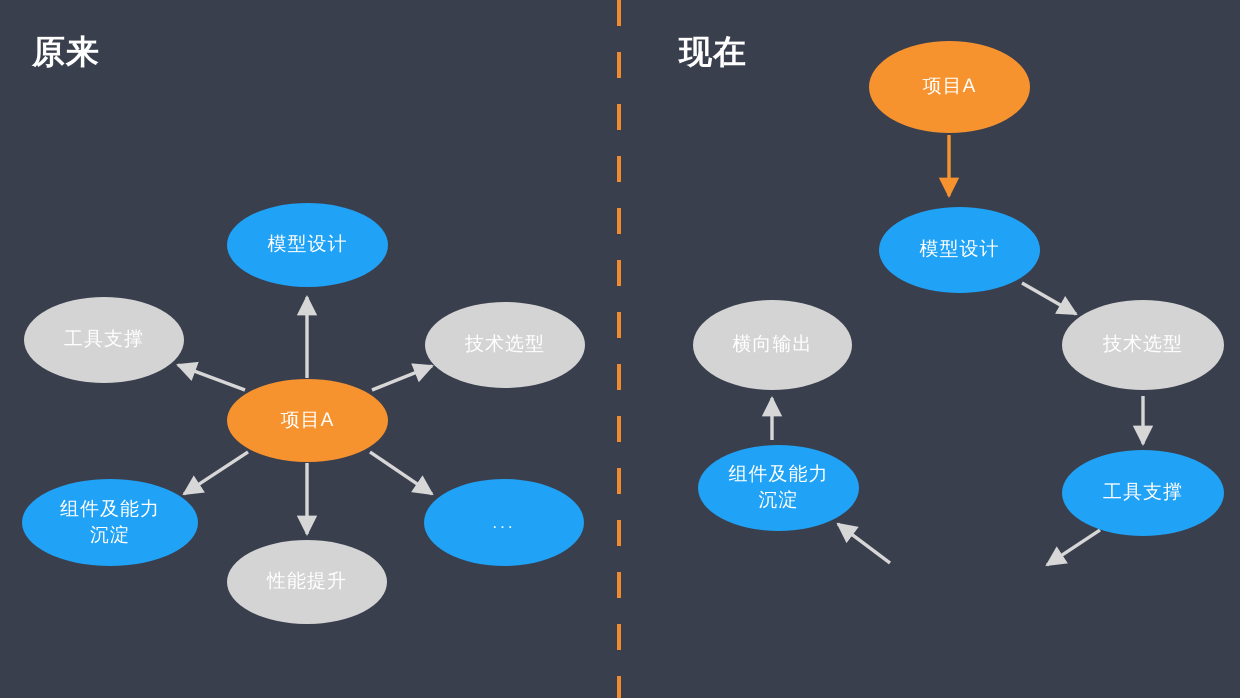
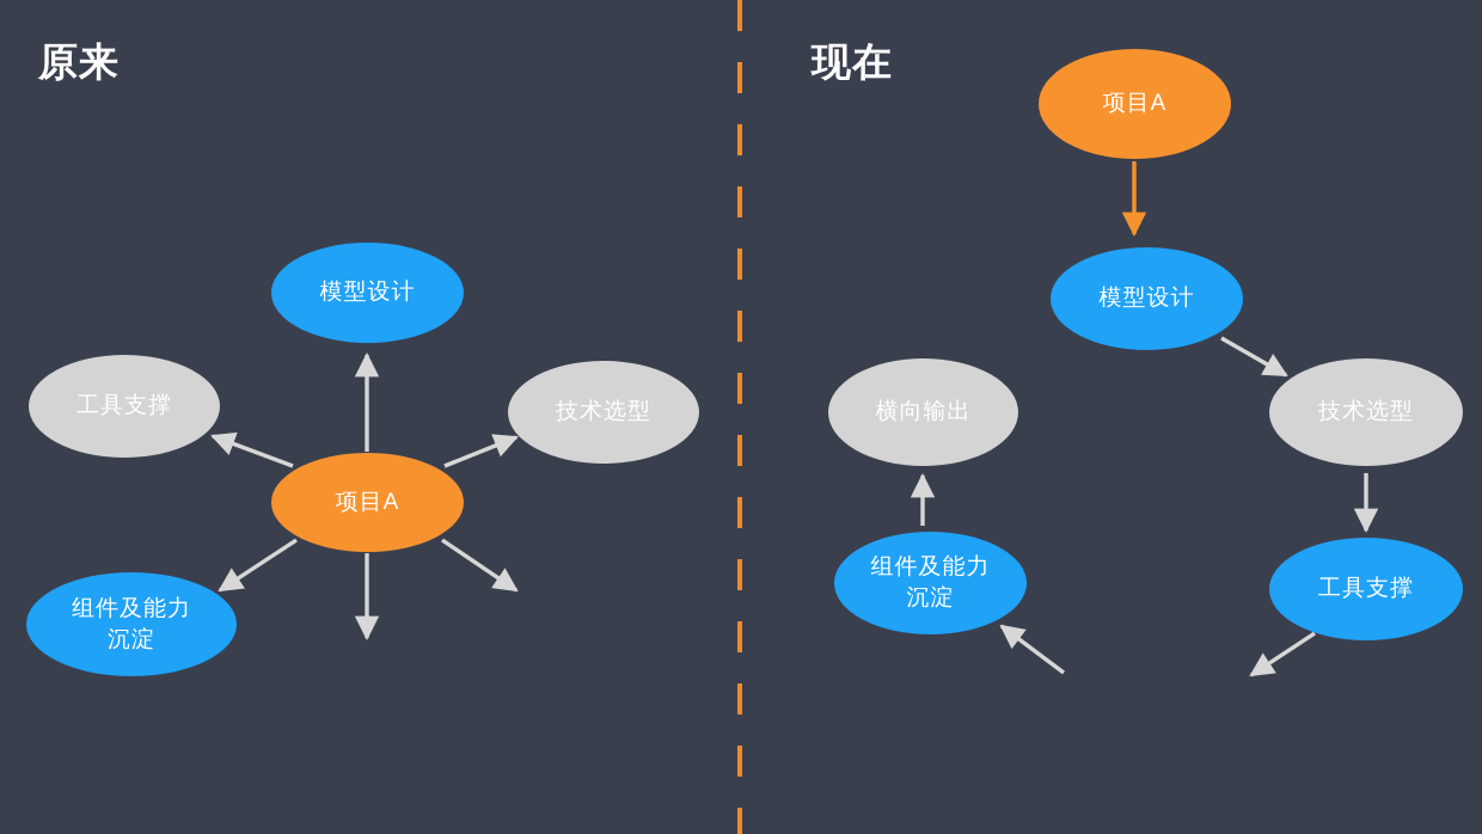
  原来
  现在
  模型设计
  工具支撑
  技术选型
  项目A
  组件及能力
  沉淀
- 性能提升
- ...
  项目A
  模型设计
  技术选型
  工具支撑
  组件及能力
  沉淀
  横向输出
